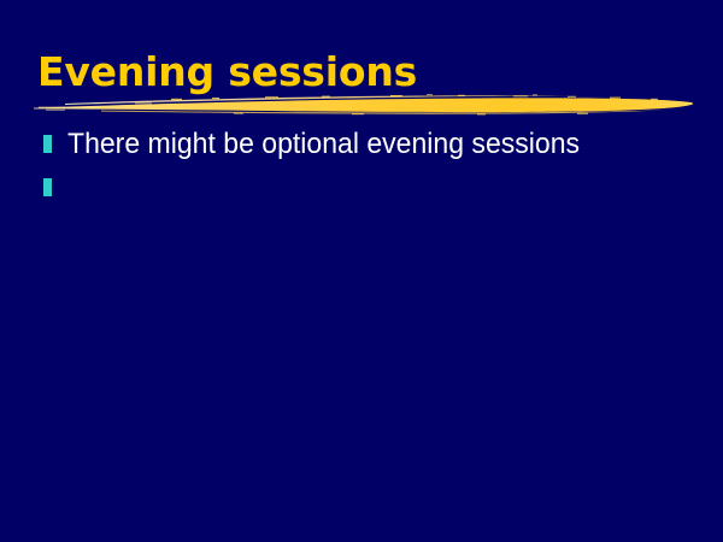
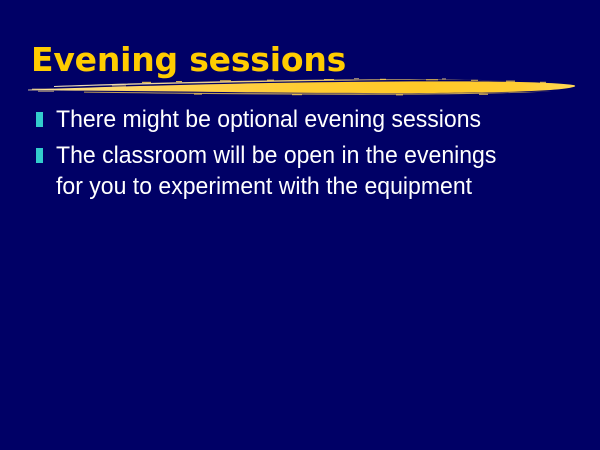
  Evening sessions
  There might be optional evening sessions
+ The classroom will be open in the evenings for you to experiment with the equipment
